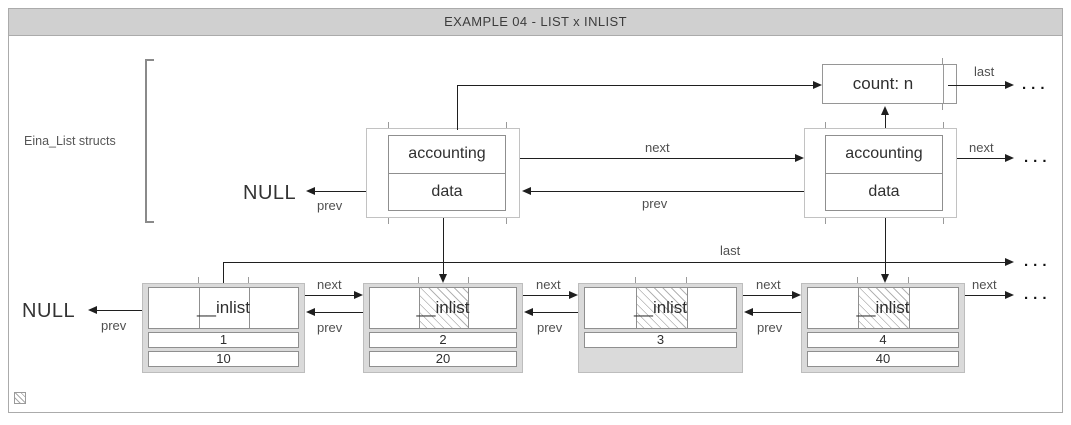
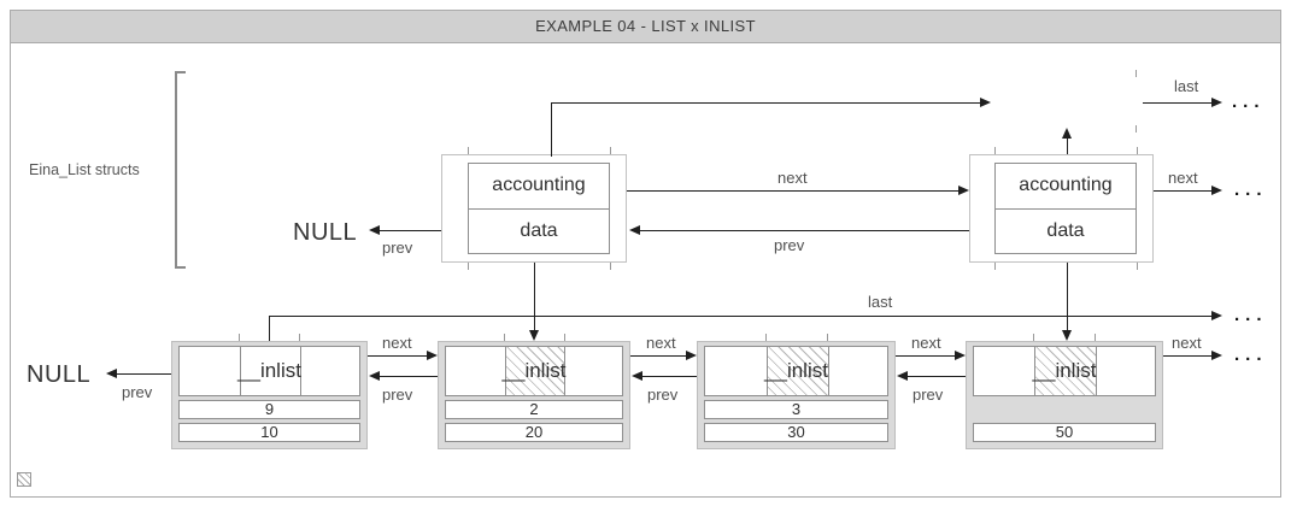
  EXAMPLE 04 - LIST x INLIST
  Eina_List structs
- count: n
  accounting
  data
  accounting
  data
  last
  ...
  next
  prev
  NULL
  prev
  next
  ...
  last
  ...
  NULL
  prev
  __inlist
- 1
+ 9
  10
  next
  prev
  __inlist
  2
  20
  next
  prev
  __inlist
  3
+ 30
  next
  prev
  __inlist
- 4
- 40
+ 50
  next
  ...
